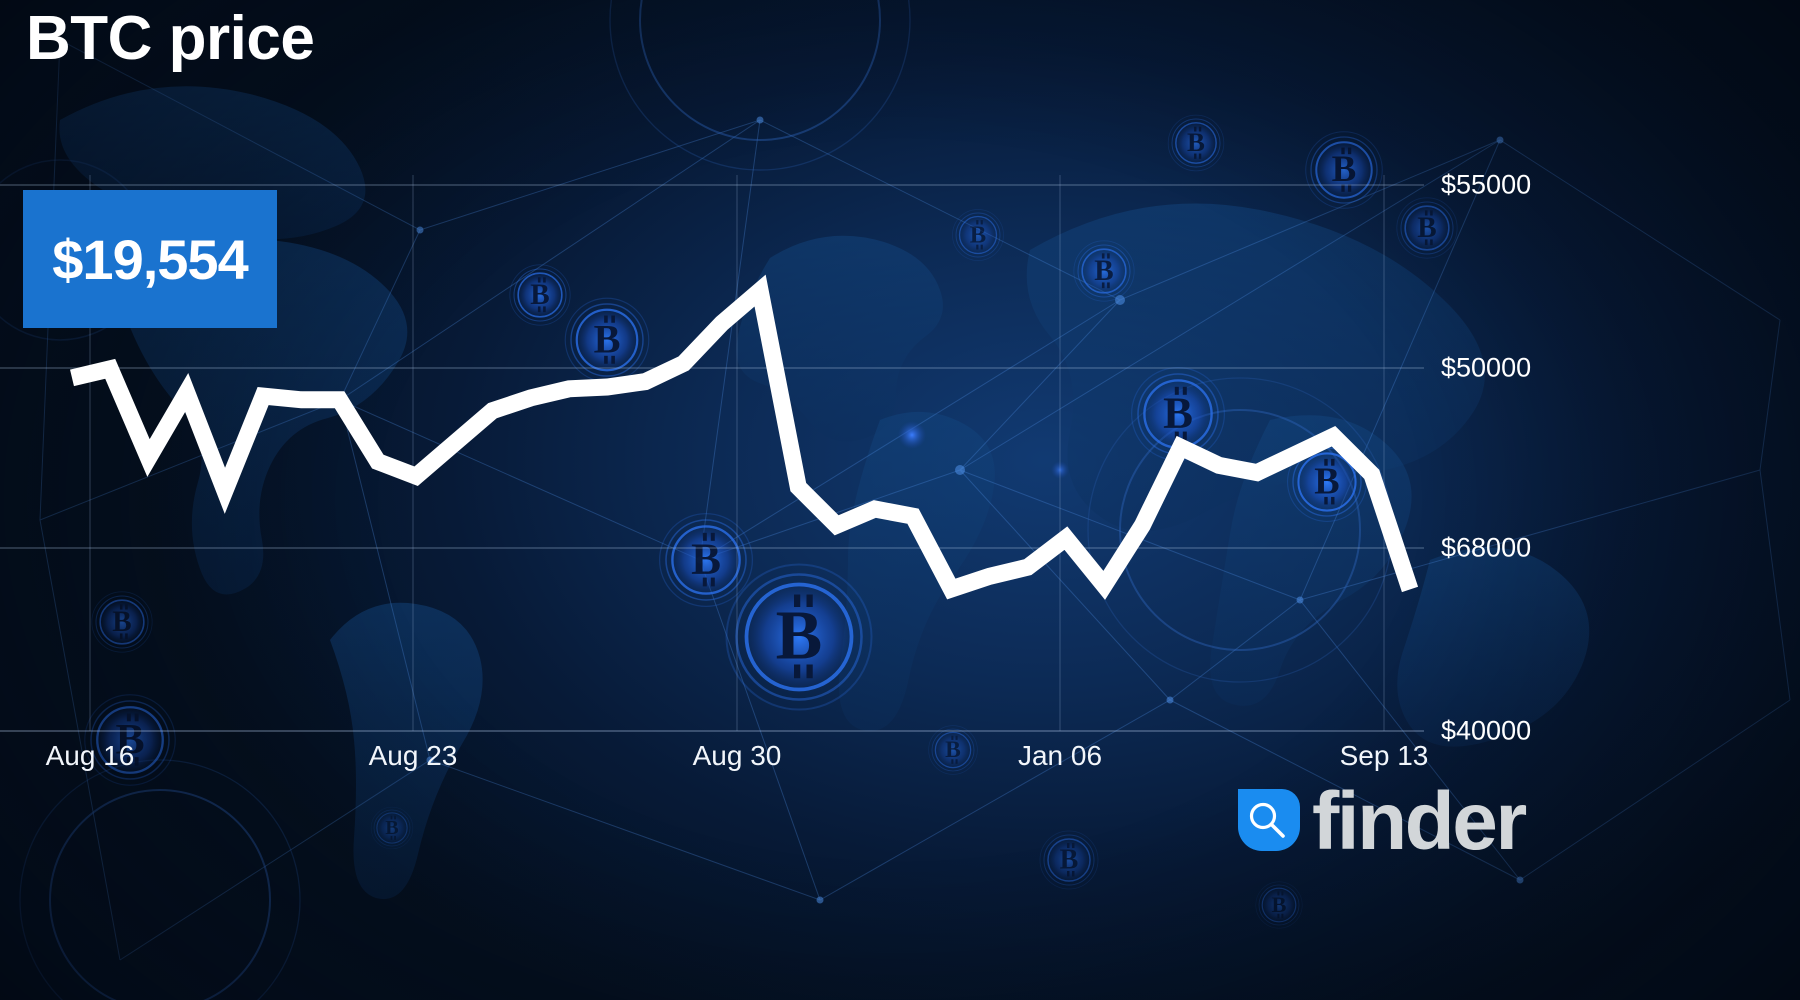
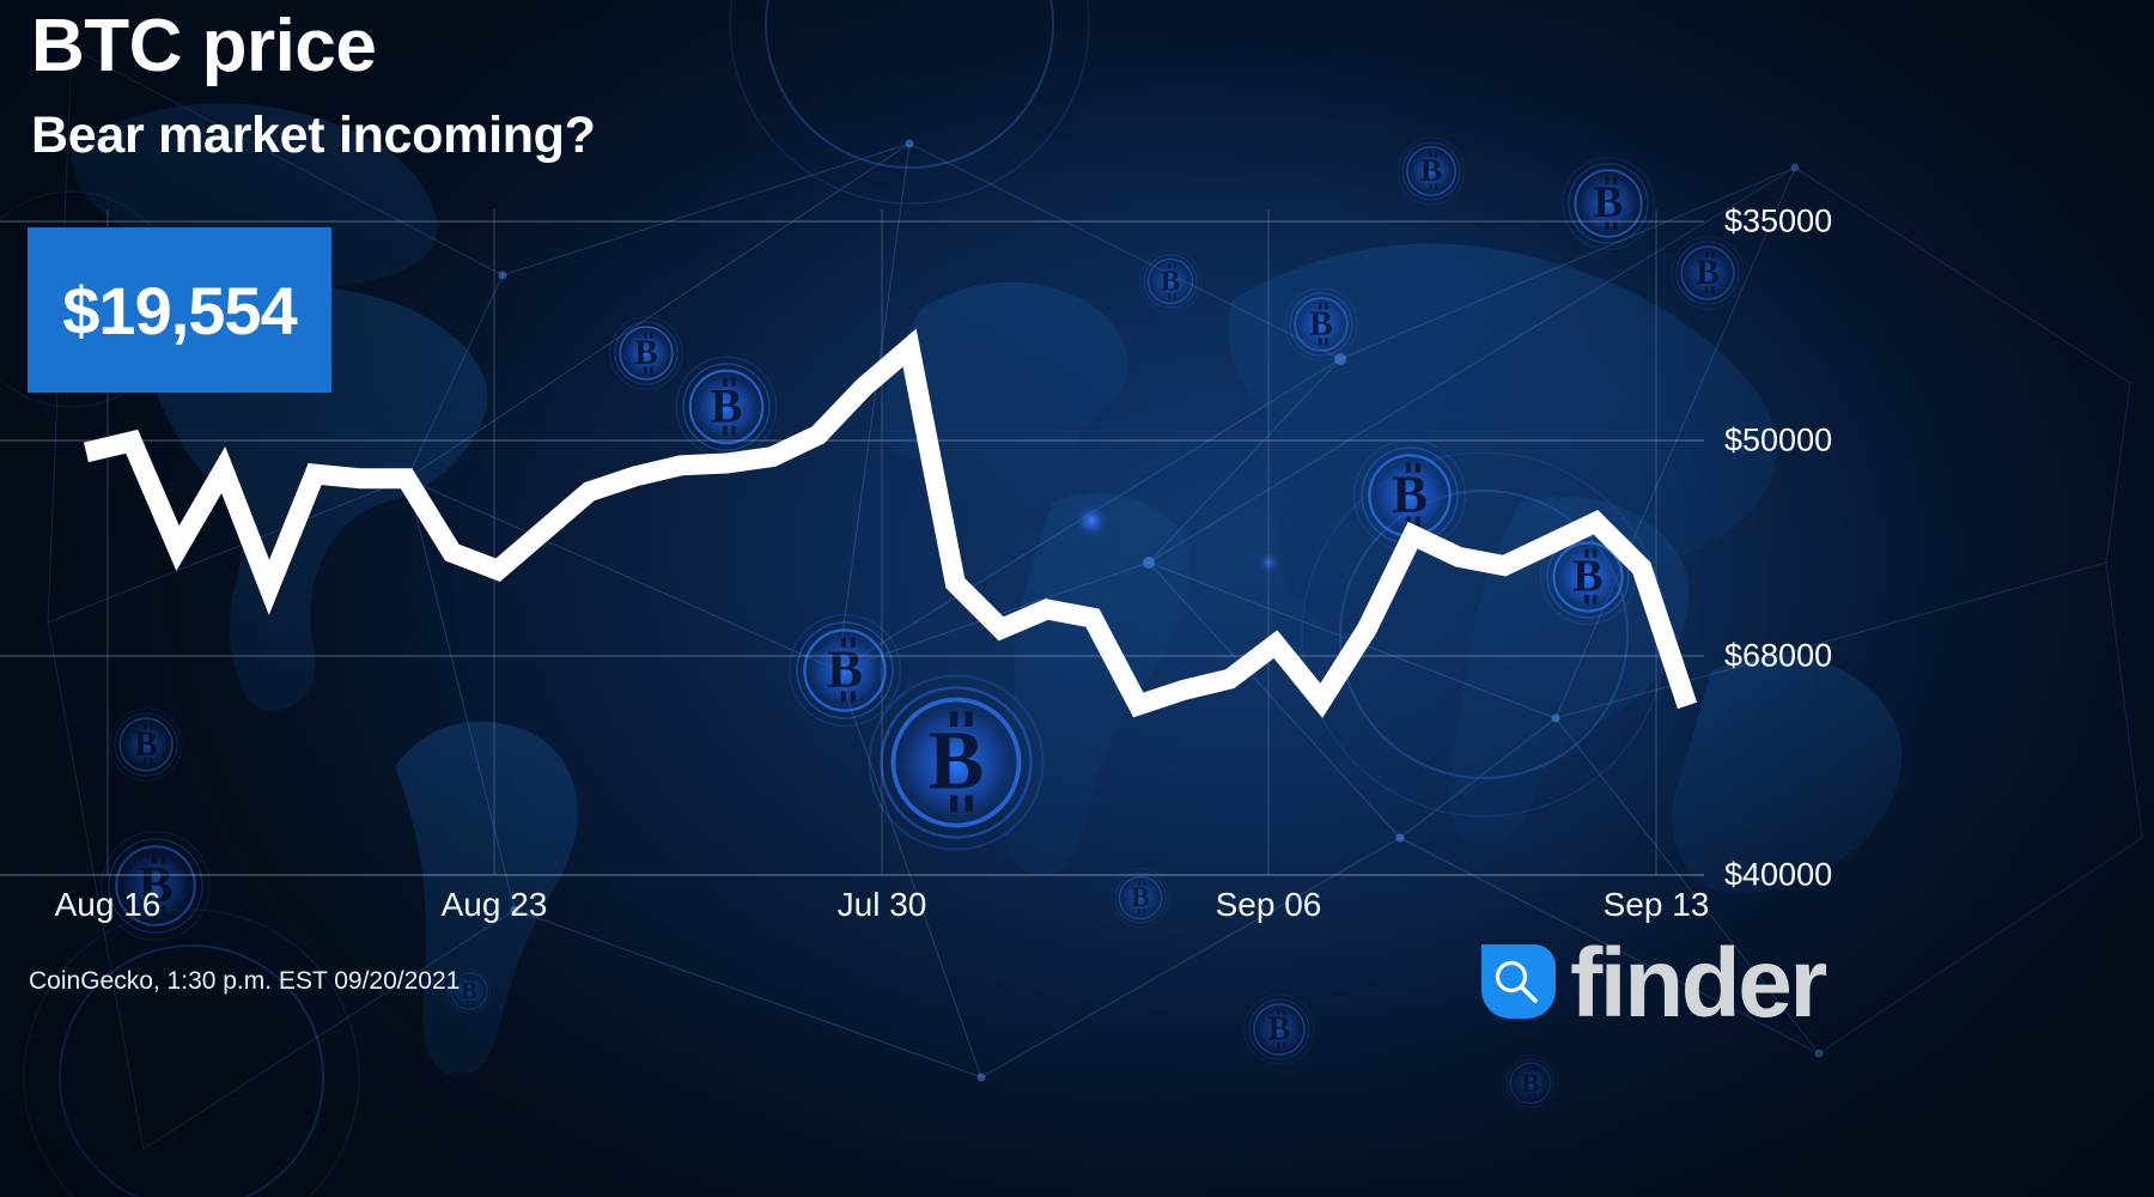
  BTC price
+ Bear market incoming?
  $19,554
- $55000
+ $35000
  $50000
  $68000
  $40000
  Aug 16
  Aug 23
- Aug 30
+ Jul 30
- Jan 06
+ Sep 06
  Sep 13
+ CoinGecko, 1:30 p.m. EST 09/20/2021
  finder
